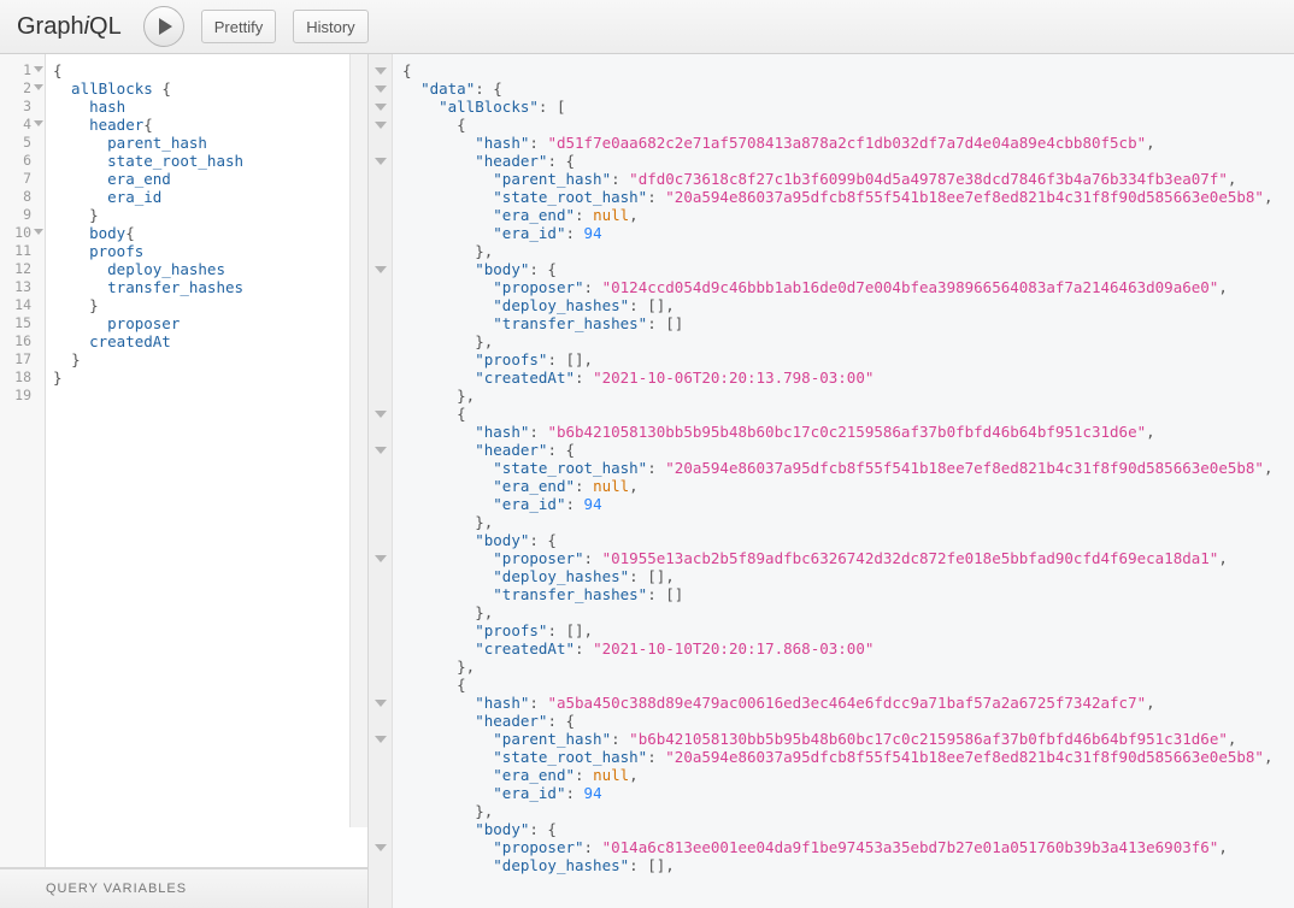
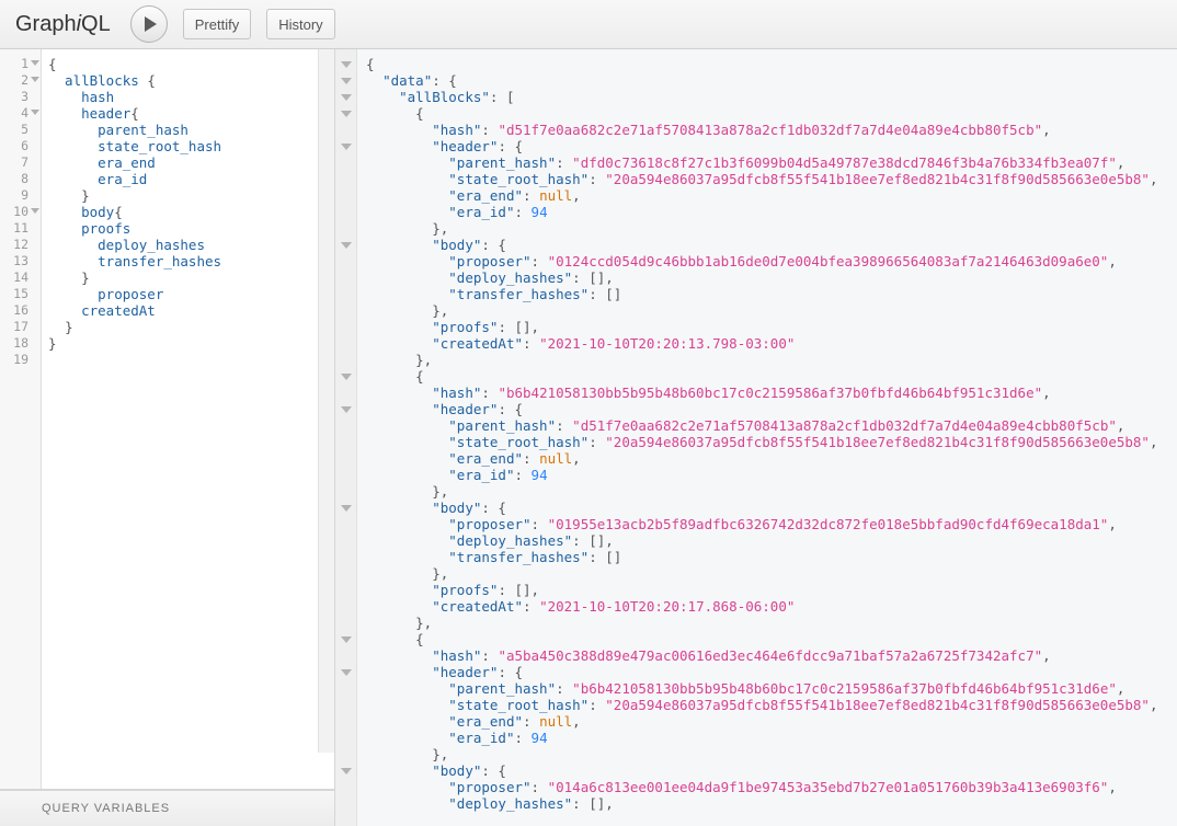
  GraphiQL
  Prettify
  History
  1
  2
  3
  4
  5
  6
  7
  8
  9
  10
  11
  12
  13
  14
  15
  16
  17
  18
  19
  {
  allBlocks {
  hash
  header{
  parent_hash
  state_root_hash
  era_end
  era_id
  }
  body{
  proofs
  deploy_hashes
  transfer_hashes
  }
  proposer
  createdAt
  }
  }
  QUERY VARIABLES
  {
  "data": {
  "allBlocks": [
  {
  "hash": "d51f7e0aa682c2e71af5708413a878a2cf1db032df7a7d4e04a89e4cbb80f5cb",
  "header": {
  "parent_hash": "dfd0c73618c8f27c1b3f6099b04d5a49787e38dcd7846f3b4a76b334fb3ea07f",
  "state_root_hash": "20a594e86037a95dfcb8f55f541b18ee7ef8ed821b4c31f8f90d585663e0e5b8",
  "era_end": null,
  "era_id": 94
  },
  "body": {
  "proposer": "0124ccd054d9c46bbb1ab16de0d7e004bfea398966564083af7a2146463d09a6e0",
  "deploy_hashes": [],
  "transfer_hashes": []
  },
  "proofs": [],
- "createdAt": "2021-10-06T20:20:13.798-03:00"
+ "createdAt": "2021-10-10T20:20:13.798-03:00"
  },
  {
  "hash": "b6b421058130bb5b95b48b60bc17c0c2159586af37b0fbfd46b64bf951c31d6e",
  "header": {
+ "parent_hash": "d51f7e0aa682c2e71af5708413a878a2cf1db032df7a7d4e04a89e4cbb80f5cb",
  "state_root_hash": "20a594e86037a95dfcb8f55f541b18ee7ef8ed821b4c31f8f90d585663e0e5b8",
  "era_end": null,
  "era_id": 94
  },
  "body": {
  "proposer": "01955e13acb2b5f89adfbc6326742d32dc872fe018e5bbfad90cfd4f69eca18da1",
  "deploy_hashes": [],
  "transfer_hashes": []
  },
  "proofs": [],
- "createdAt": "2021-10-10T20:20:17.868-03:00"
+ "createdAt": "2021-10-10T20:20:17.868-06:00"
  },
  {
  "hash": "a5ba450c388d89e479ac00616ed3ec464e6fdcc9a71baf57a2a6725f7342afc7",
  "header": {
  "parent_hash": "b6b421058130bb5b95b48b60bc17c0c2159586af37b0fbfd46b64bf951c31d6e",
  "state_root_hash": "20a594e86037a95dfcb8f55f541b18ee7ef8ed821b4c31f8f90d585663e0e5b8",
  "era_end": null,
  "era_id": 94
  },
  "body": {
  "proposer": "014a6c813ee001ee04da9f1be97453a35ebd7b27e01a051760b39b3a413e6903f6",
  "deploy_hashes": [],
